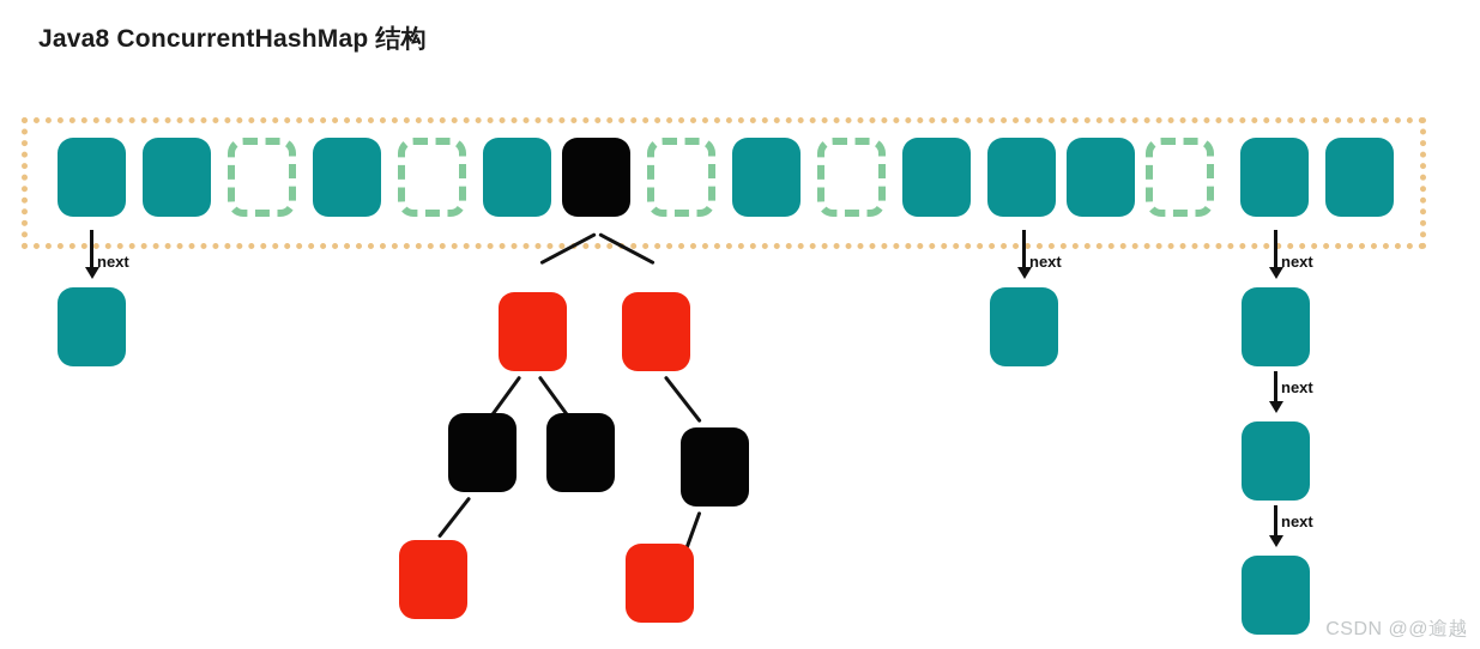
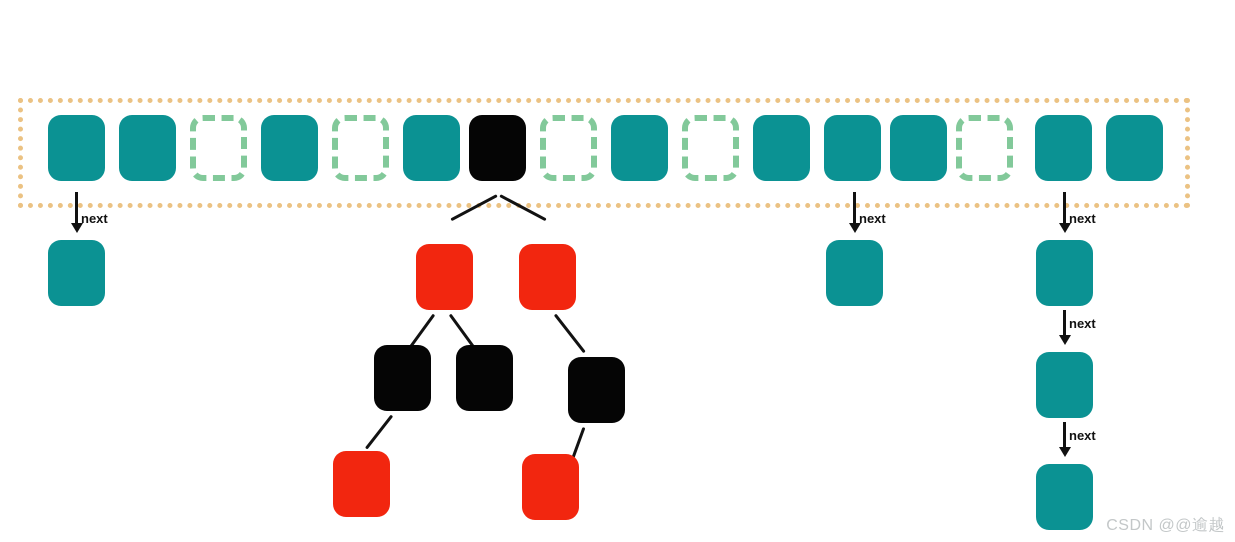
- Java8 ConcurrentHashMap 结构
  next
  next
  next
  next
  next
  CSDN @@逾越
